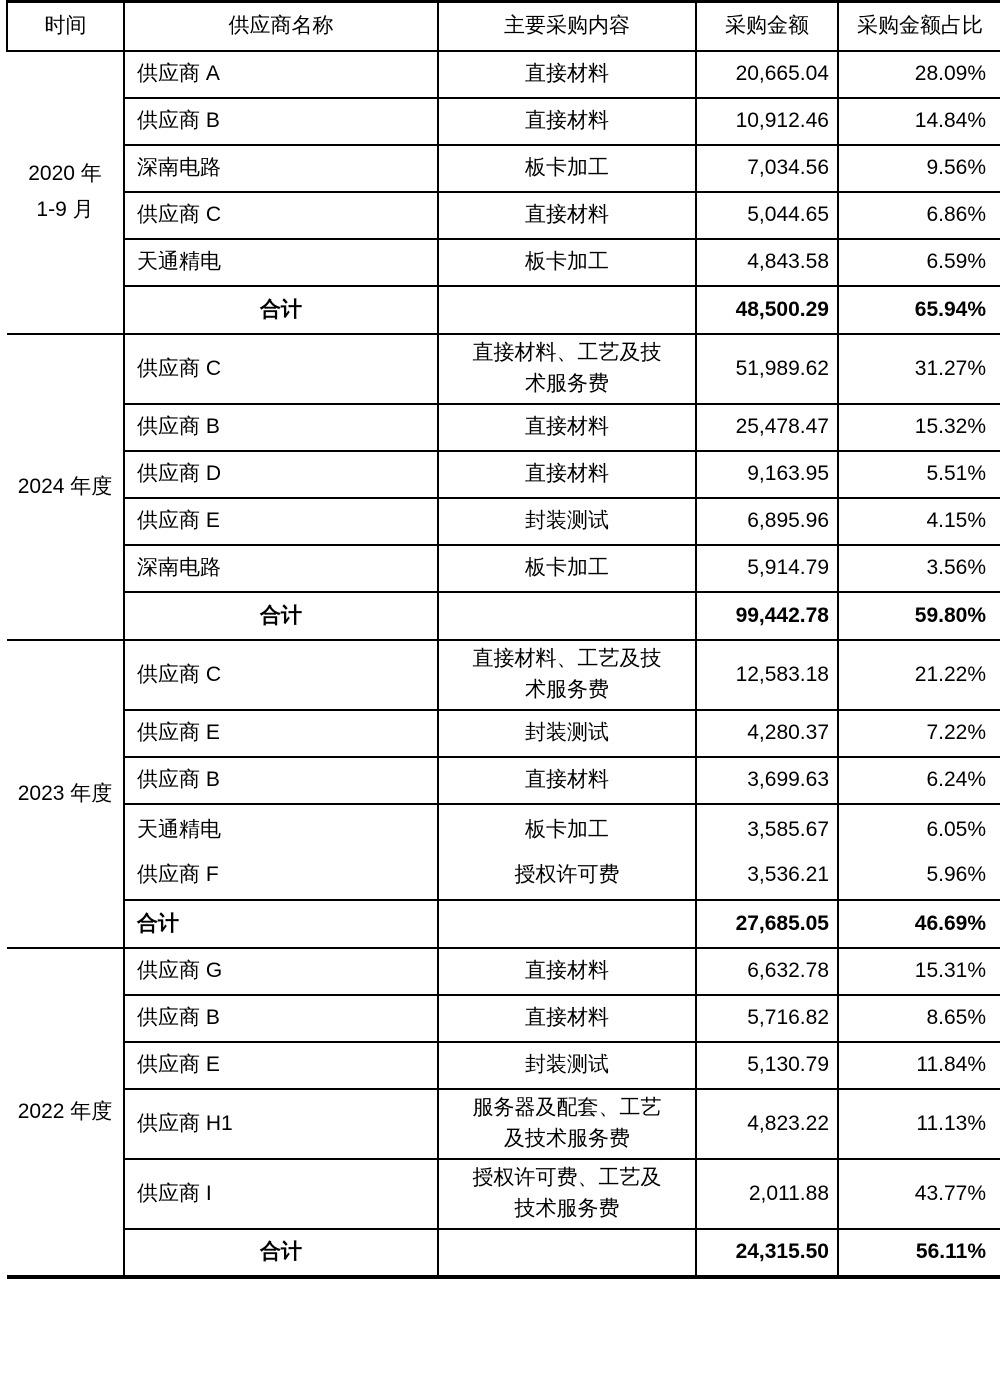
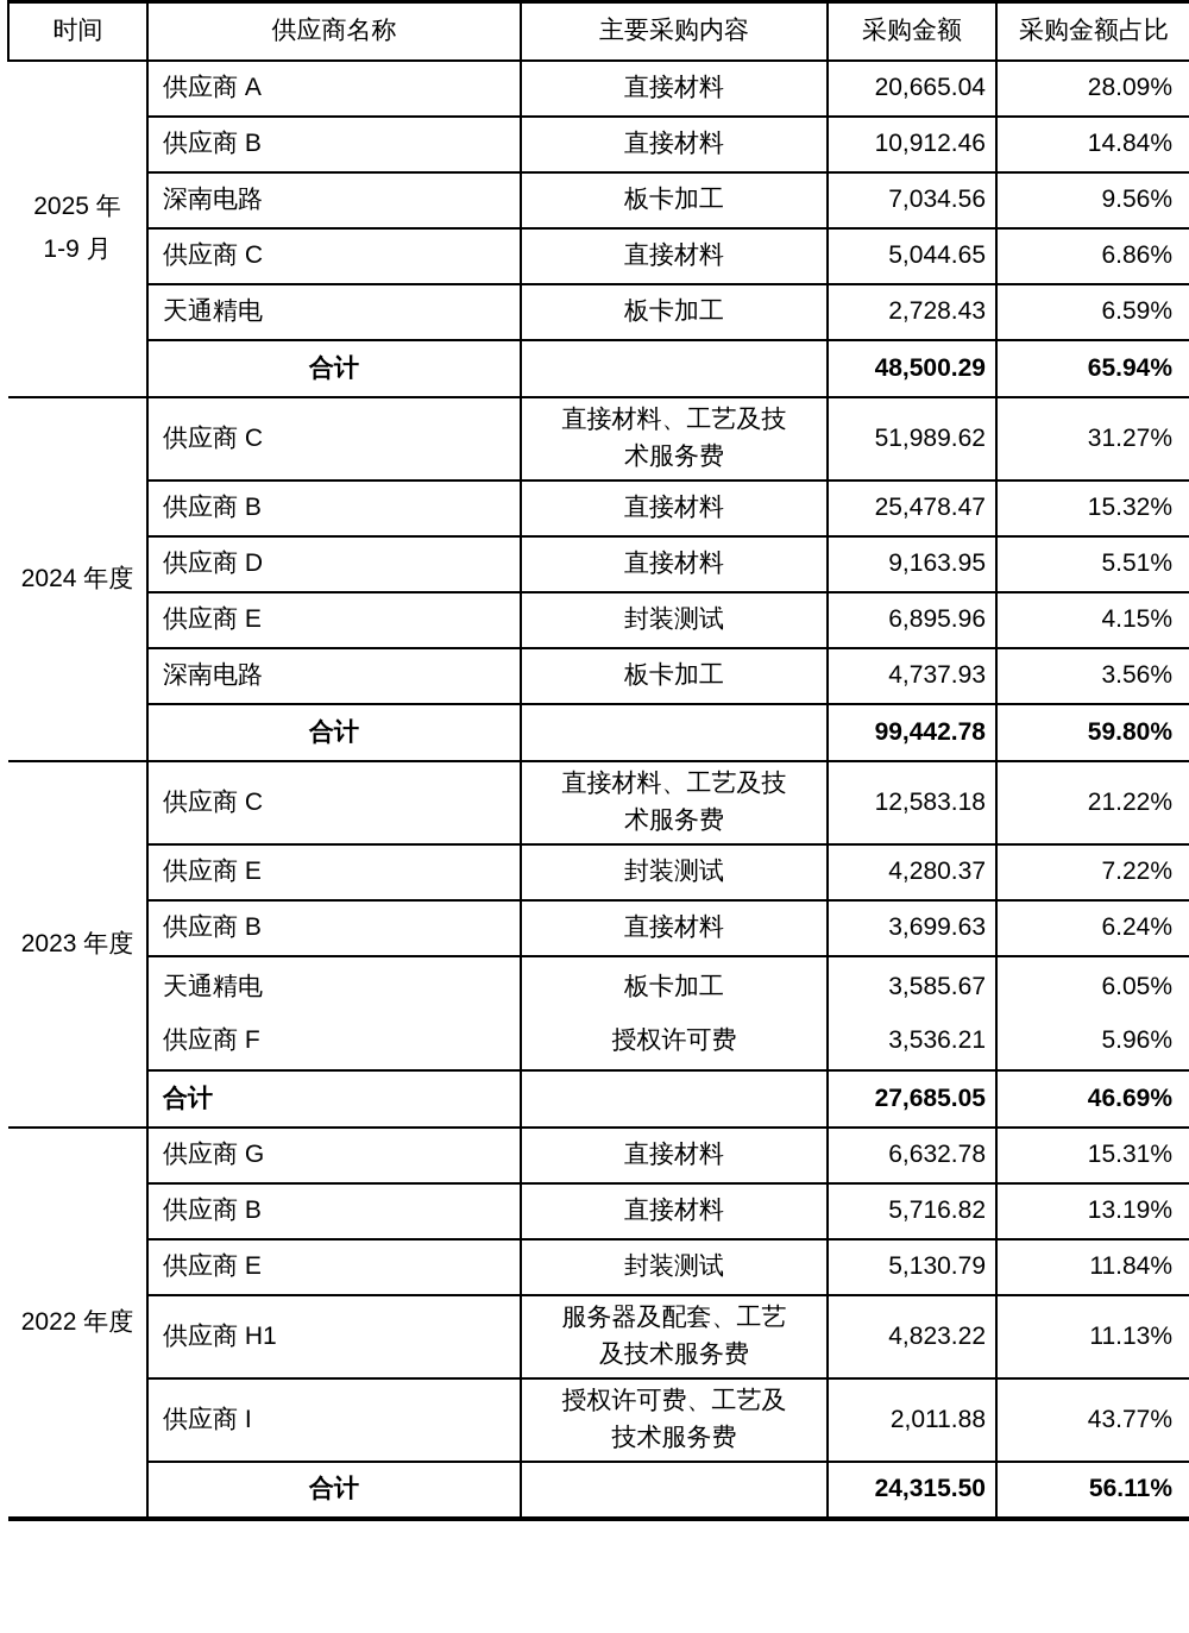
  时间	供应商名称	主要采购内容	采购金额	采购金额占比
- 2020 年1-9 月	供应商 A	直接材料	20,665.04	28.09%
+ 2025 年1-9 月	供应商 A	直接材料	20,665.04	28.09%
  供应商 B	直接材料	10,912.46	14.84%
  深南电路	板卡加工	7,034.56	9.56%
  供应商 C	直接材料	5,044.65	6.86%
- 天通精电	板卡加工	4,843.58	6.59%
+ 天通精电	板卡加工	2,728.43	6.59%
  合计		48,500.29	65.94%
  2024 年度	供应商 C	直接材料、工艺及技术服务费	51,989.62	31.27%
  供应商 B	直接材料	25,478.47	15.32%
  供应商 D	直接材料	9,163.95	5.51%
  供应商 E	封装测试	6,895.96	4.15%
- 深南电路	板卡加工	5,914.79	3.56%
+ 深南电路	板卡加工	4,737.93	3.56%
  合计		99,442.78	59.80%
  2023 年度	供应商 C	直接材料、工艺及技术服务费	12,583.18	21.22%
  供应商 E	封装测试	4,280.37	7.22%
  供应商 B	直接材料	3,699.63	6.24%
  天通精电供应商 F	板卡加工授权许可费	3,585.673,536.21	6.05%5.96%
  合计		27,685.05	46.69%
  2022 年度	供应商 G	直接材料	6,632.78	15.31%
- 供应商 B	直接材料	5,716.82	8.65%
+ 供应商 B	直接材料	5,716.82	13.19%
  供应商 E	封装测试	5,130.79	11.84%
  供应商 H1	服务器及配套、工艺及技术服务费	4,823.22	11.13%
  供应商 I	授权许可费、工艺及技术服务费	2,011.88	43.77%
  合计		24,315.50	56.11%
